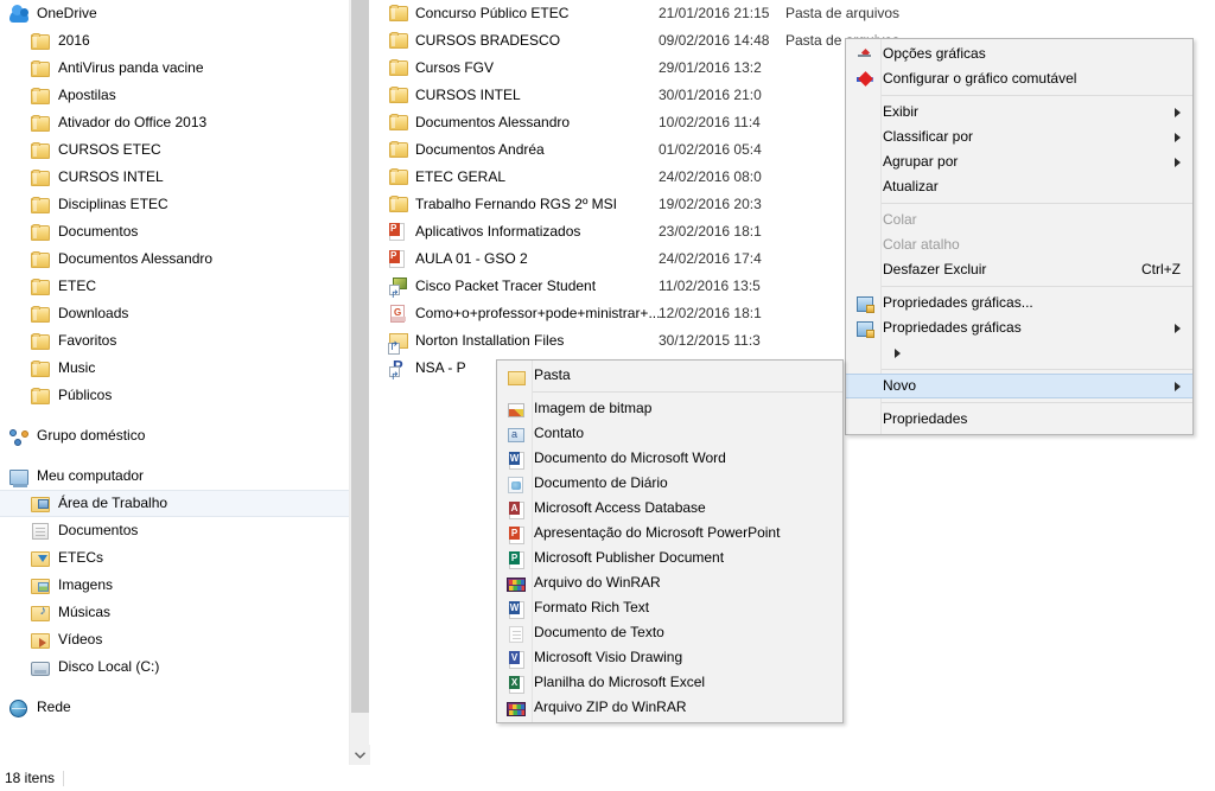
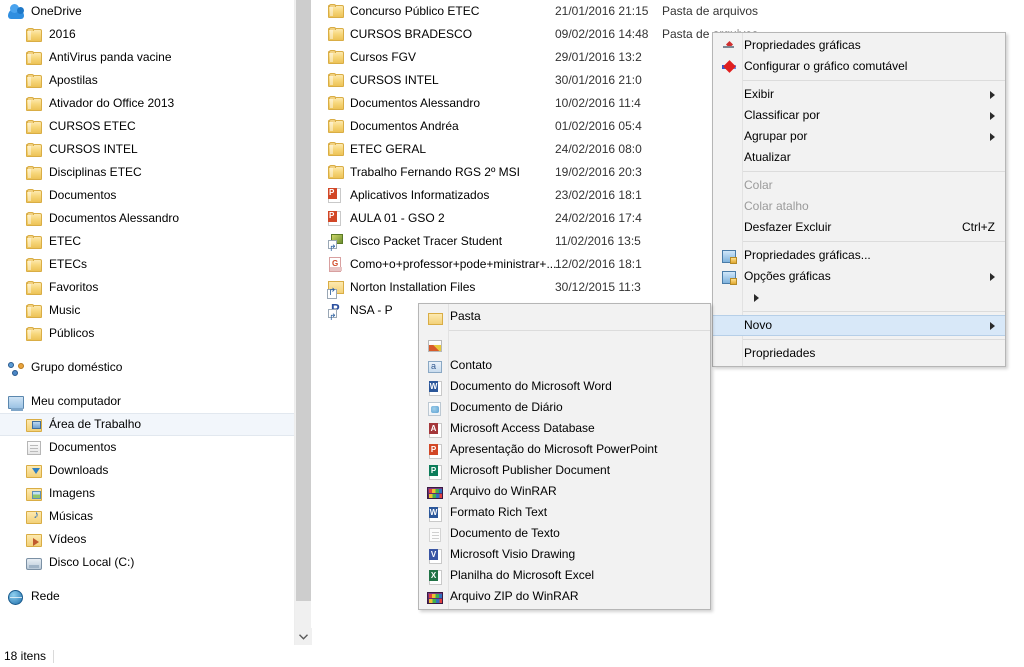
  OneDrive
  2016
  AntiVirus panda vacine
  Apostilas
  Ativador do Office 2013
  CURSOS ETEC
  CURSOS INTEL
  Disciplinas ETEC
  Documentos
  Documentos Alessandro
  ETEC
- Downloads
+ ETECs
  Favoritos
  Music
  Públicos
  Grupo doméstico
  Meu computador
  Área de Trabalho
  Documentos
- ETECs
+ Downloads
  Imagens
  Músicas
  Vídeos
  Disco Local (C:)
  Rede
  18 itens
  Concurso Público ETEC
  21/01/2016 21:15
  Pasta de arquivos
  CURSOS BRADESCO
  09/02/2016 14:48
  Cursos FGV
  29/01/2016 13:2
  CURSOS INTEL
  30/01/2016 21:0
  Documentos Alessandro
  10/02/2016 11:4
  Documentos Andréa
  01/02/2016 05:4
  ETEC GERAL
  24/02/2016 08:0
  Trabalho Fernando RGS 2º MSI
  19/02/2016 20:3
  Aplicativos Informatizados
  23/02/2016 18:1
  AULA 01 - GSO 2
  24/02/2016 17:4
  Cisco Packet Tracer Student
  11/02/2016 13:5
  Como+o+professor+pode+ministrar+...
  12/02/2016 18:1
  Norton Installation Files
  30/12/2015 11:3
  NSA - P
- Opções gráficas
+ Propriedades gráficas
  Configurar o gráfico comutável
  Exibir
  Classificar por
  Agrupar por
  Atualizar
  Colar
  Colar atalho
  Desfazer Excluir
  Ctrl+Z
  Propriedades gráficas...
- Propriedades gráficas
+ Opções gráficas
  Novo
  Propriedades
  Pasta
- Imagem de bitmap
  Contato
  W
  Documento do Microsoft Word
  Documento de Diário
  A
  Microsoft Access Database
  P
  Apresentação do Microsoft PowerPoint
  P
  Microsoft Publisher Document
  Arquivo do WinRAR
  W
  Formato Rich Text
  Documento de Texto
  V
  Microsoft Visio Drawing
  X
  Planilha do Microsoft Excel
  Arquivo ZIP do WinRAR
